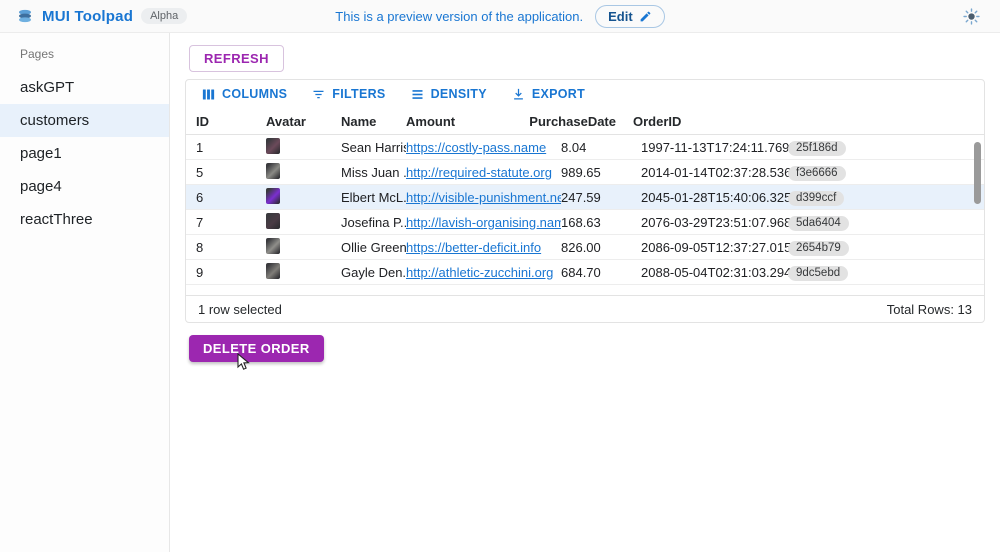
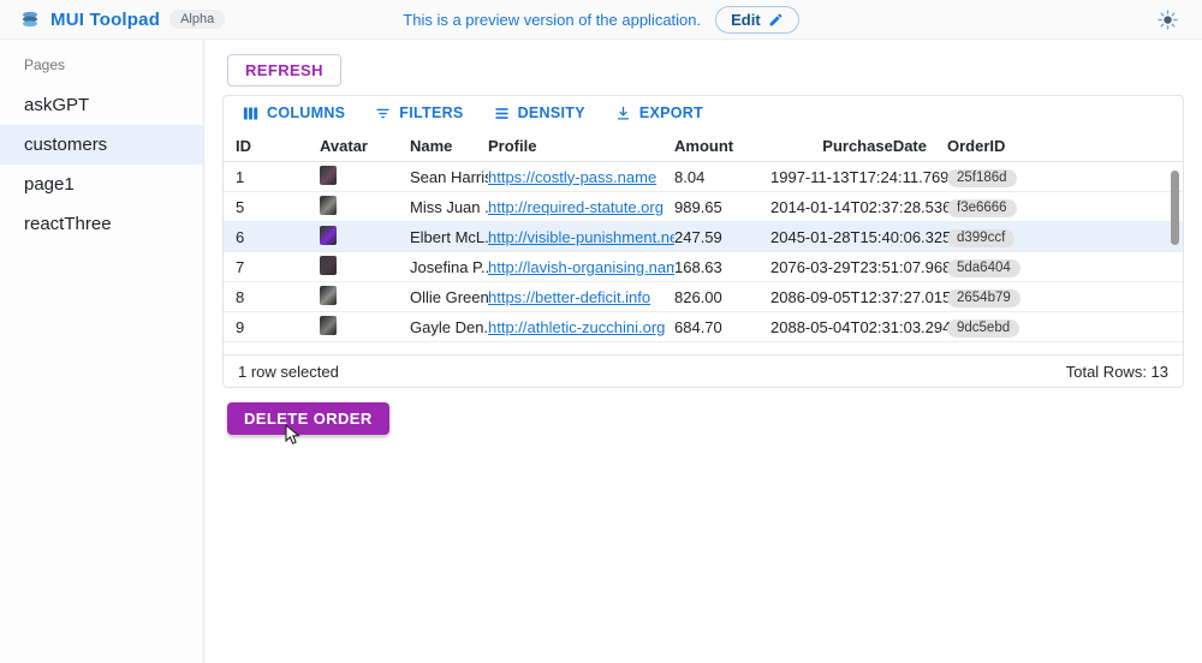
  MUI Toolpad
  Alpha
  This is a preview version of the application.
  Edit
  Pages
  askGPT
  customers
  page1
- page4
  reactThree
  REFRESH
  COLUMNS
  FILTERS
  DENSITY
  EXPORT
  ID
  Avatar
  Name
+ Profile
  Amount
  PurchaseDate
  OrderID
  1
  Sean Harri
  https://costly-pass.name
  8.04
  1997-11-13T17:24:11.
  25f186d
  5
  Miss Juan .
  http://required-statute.org
  989.65
  2014-01-14T02:37:28.
  f3e6666
  6
  Elbert McL.
  http://visible-punishment.ne
  247.59
  2045-01-28T15:40:06.
  d399ccf
  7
  Josefina P..
  http://lavish-organising.nam
  168.63
  2076-03-29T23:51:07.
  5da6404
  8
  Ollie Green
  https://better-deficit.info
  826.00
  2086-09-05T12:37:27.
  2654b79
  9
  Gayle Den.
  http://athletic-zucchini.org
  684.70
  2088-05-04T02:31:03.
  9dc5ebd
  1 row selected
  Total Rows: 13
  DELETE ORDER
